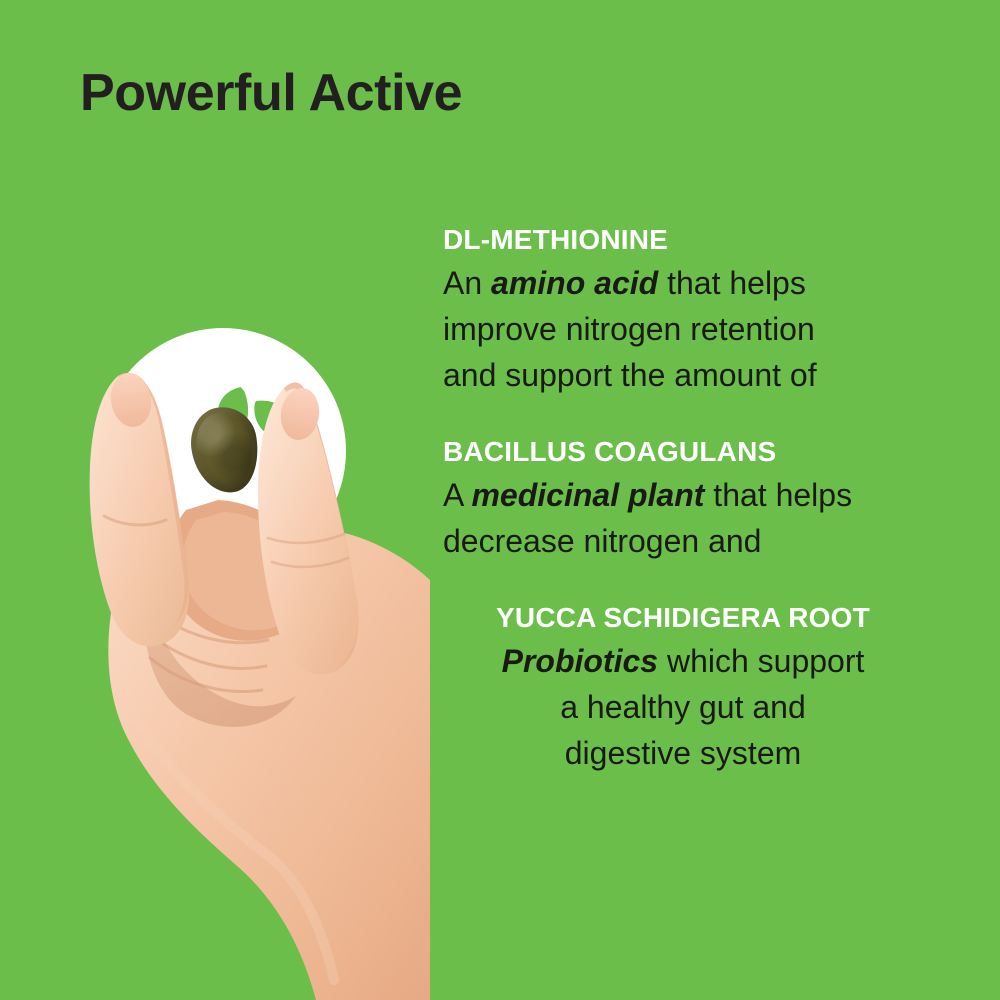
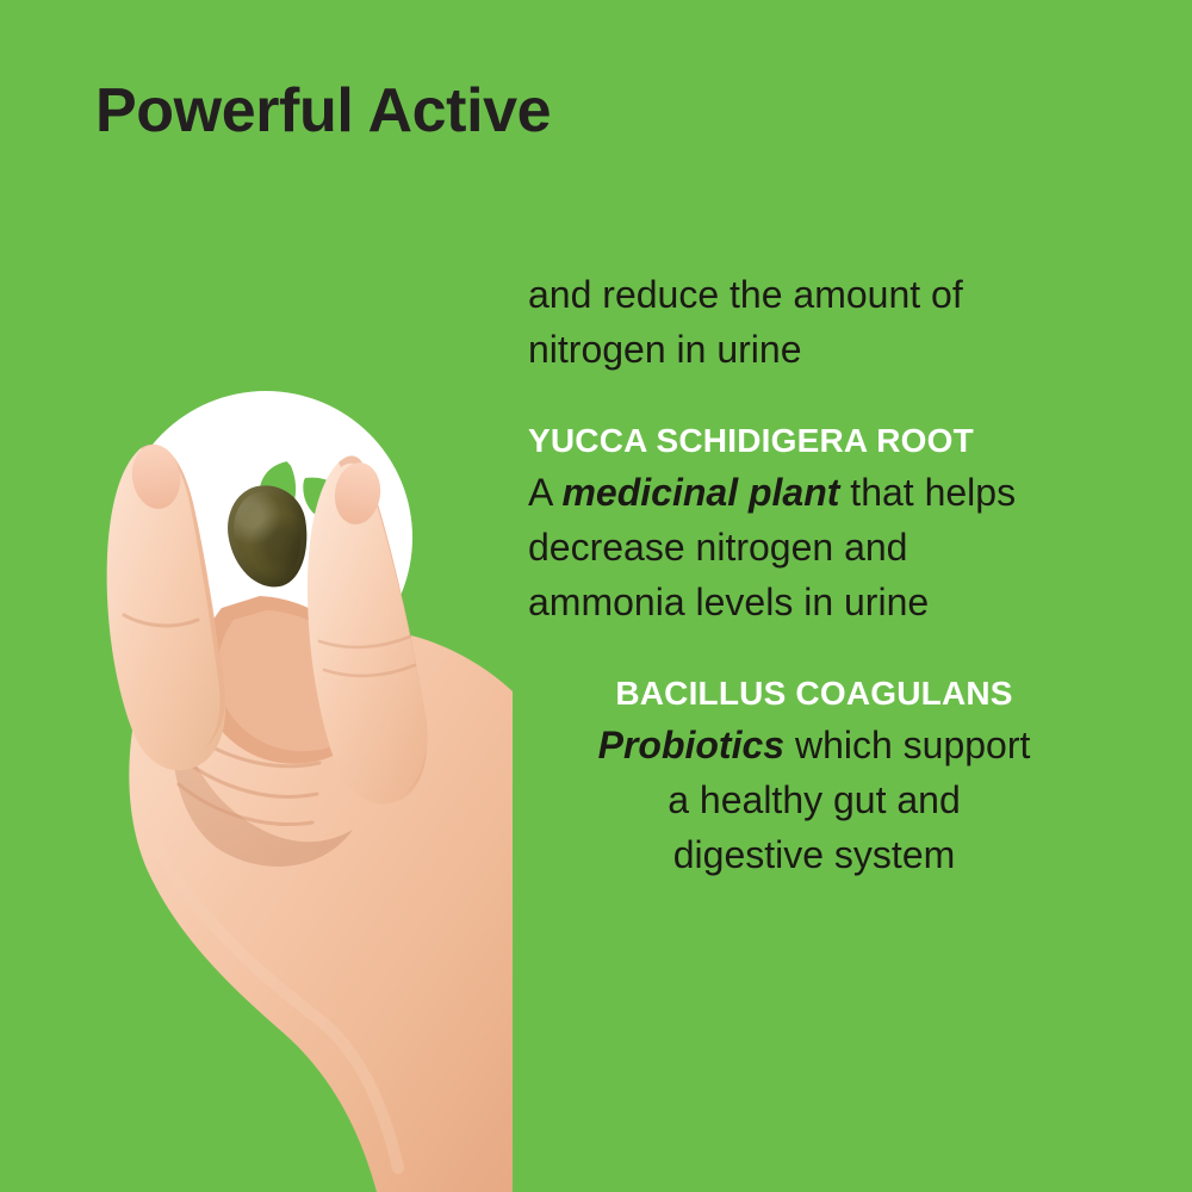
  Powerful Active
- DL-METHIONINE
- An amino acid that helps
- improve nitrogen retention
- and support the amount of
+ and reduce the amount of
+ nitrogen in urine
- BACILLUS COAGULANS
+ YUCCA SCHIDIGERA ROOT
  A medicinal plant that helps
  decrease nitrogen and
+ ammonia levels in urine
- YUCCA SCHIDIGERA ROOT
+ BACILLUS COAGULANS
  Probiotics which support
  a healthy gut and
  digestive system
